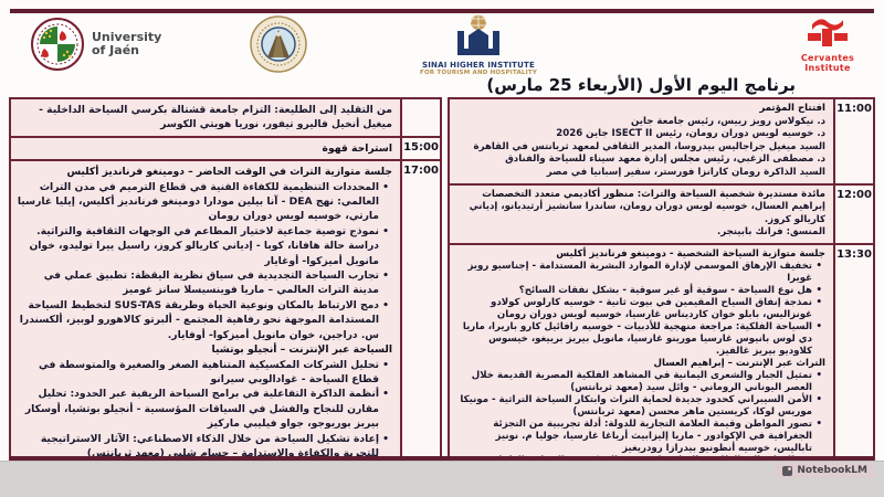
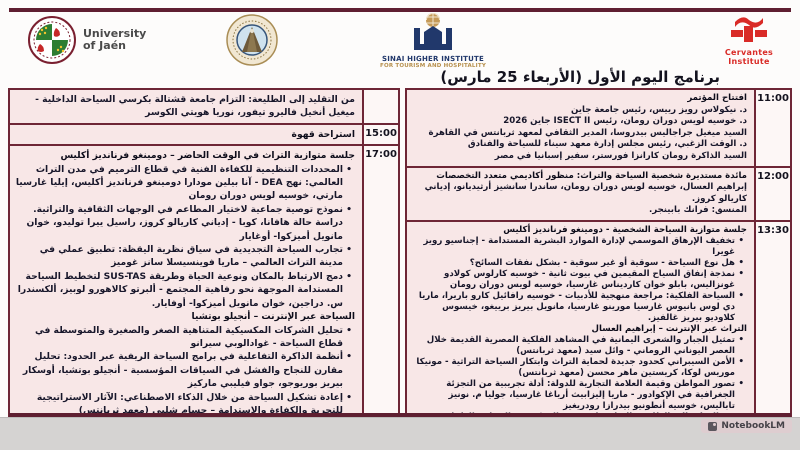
  University
  of Jaén
  SINAI HIGHER INSTITUTE
  Cervantes
  Institute
  برنامج اليوم الأول (الأربعاء 25 مارس)
  11:00
  افتتاح المؤتمر
  د. نيكولاس رويز رييس، رئيس جامعة جاين
  د. خوسيه لويس دوران رومان، رئيس ISECT II جاين 2026
  السيد ميغيل جراجاليس بيدروسا، المدير الثقافي لمعهد ثربانتس في القاهرة
- د. مصطفى الزغبي، رئيس مجلس إدارة معهد سيناء للسياحة والفنادق
+ د. الوقت الزغبي، رئيس مجلس إدارة معهد سيناء للسياحة والفنادق
  السيد الذاكرة رومان كارانزا فورستر، سفير إسبانيا في مصر
  12:00
  مائدة مستديرة شخصية السياحة والتراث: منظور أكاديمي متعدد التخصصات
  إبراهيم العسال، خوسيه لويس دوران رومان، ساندرا سانشيز أرثيديانو، إدياني كاريالو كروز.
  المنسق: فرانك بابينجر.
  13:30
  جلسة متوازية السياحة الشخصية - دومينغو فرنانديز أكليس
  تخفيف الإرهاق الموسمي لإدارة الموارد البشرية المستدامة - إجناسيو رويز غويرا
  هل نوع السياحة - سوقية أو غير سوقية - بشكل نفقات السائح؟
  نمذجة إنفاق السياح المقيمين في بيوت ثانية - خوسيه كارلوس كولادو غونزاليس، بابلو خوان كارديناس غارسيا، خوسيه لويس دوران رومان
  السياحة الفلكية: مراجعة منهجية للأدبيات - خوسيه رافائيل كارو باريرا، ماريا دي لوس بانيوس غارسيا مورينو غارسيا، مانويل بيريز برييغو، خيسوس كلاوديو بيريز غالفيز.
  التراث عبر الإنترنت – إبراهيم العسال
  تمثيل الجبار والشعرى اليمانية في المشاهد الفلكية المصرية القديمة خلال العصر اليوناني الروماني - وائل سيد (معهد ثربانتس)
  الأمن السيبراني كحدود جديدة لحماية التراث وابتكار السياحة التراثية - مونيكا موريس لوكا، كريستين ماهر محسن (معهد ثربانتس)
  تصور المواطن وقيمة العلامة التجارية للدولة: أدلة تجريبية من التجزئة الجغرافية في الإكوادور - ماريا إليزابيث أرياغا غارسيا، جوليا م. نونيز تاباليس، خوسيه أنطونيو بيدرازا رودريغيز
  من التقليد إلى الطليعة: التزام جامعة قشتالة بكرسي السياحة الداخلية - ميغيل أنخيل فاليرو تيفور، نوريا هويتي الكوسر
  15:00
  استراحة قهوة
  17:00
  جلسة متوازية التراث في الوقت الحاضر – دومينغو فرنانديز أكليس
  المحددات التنظيمية للكفاءة الفنية في قطاع الترميم في مدن التراث العالمي: نهج DEA - آنا بيلين مودارا دومينغو فرنانديز أكليس، إيليا غارسيا مارتي، خوسيه لويس دوران رومان
  نموذج توصية جماعية لاختيار المطاعم في الوجهات الثقافية والتراثية. دراسة حالة هافانا، كوبا - إدياني كاريالو كروز، راسيل ييرا توليدو، خوان مانويل أميزكوا- أوغايار
  تجارب السياحة التجديدية في سياق نظرية اليقظة: تطبيق عملي في مدينة التراث العالمي – ماريا فوينسيسلا سانز غوميز
  دمج الارتباط بالمكان ونوعية الحياة وطريقة SUS-TAS لتخطيط السياحة المستدامة الموجهة نحو رفاهية المجتمع - ألبرتو كالاهورو لوبيز، ألكسندرا س. دراجين، خوان مانويل أميزكوا- أوفايار.
  السياحة عبر الإنترنت – أنجيلو بوتشيا
  تحليل الشركات المكسيكية المتناهية الصغر والصغيرة والمتوسطة في قطاع السياحة - غوادالوبي سيرانو
  أنظمة الذاكرة التفاعلية في برامج السياحة الريفية عبر الحدود: تحليل مقارن للنجاح والفشل في السياقات المؤسسية - أنجيلو بوتشيا، أوسكار بيريز بوريوجو، جواو فيليبي ماركيز
  إعادة تشكيل السياحة من خلال الذكاء الاصطناعي: الآثار الاستراتيجية للتجربة والكفاءة والاستدامة – حسام شلبي (معهد ثربانتس)
  NotebookLM
